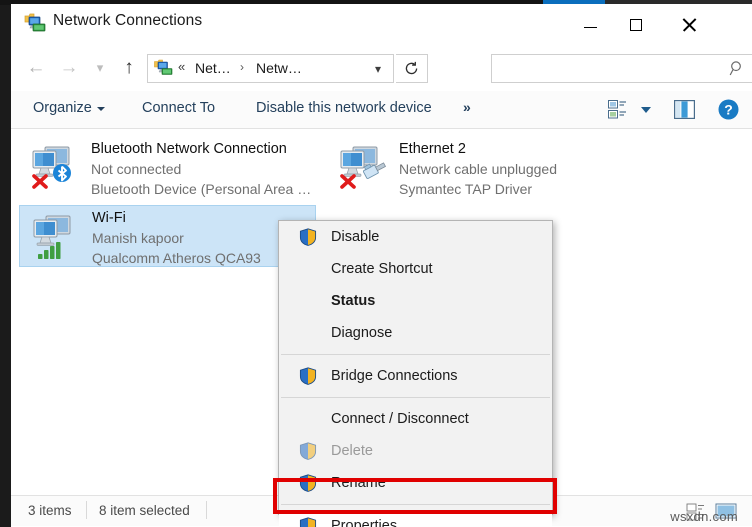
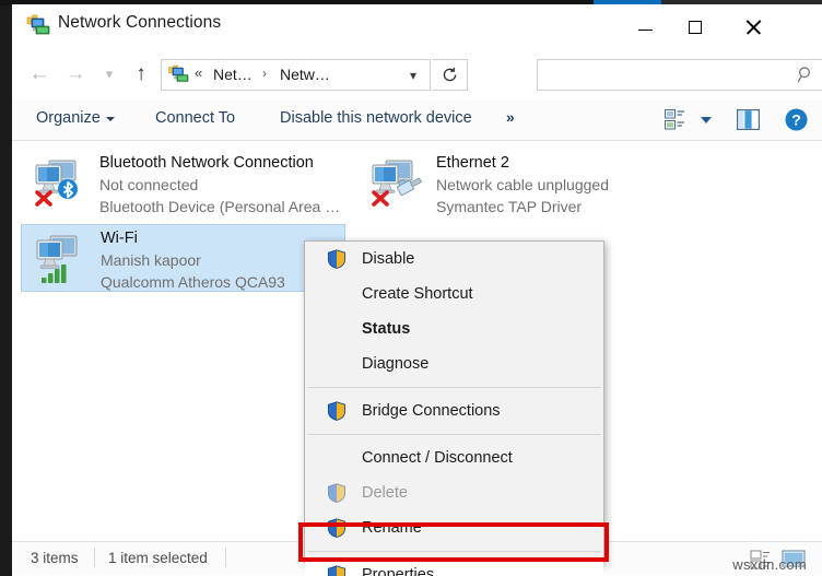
  Network Connections
  ←
  →
  ▾
  ↑
  «
  Net…
  ›
  Netw…
  ▾
  Organize
  Connect To
  Disable this network device
  »
  ?
  Bluetooth Network Connection
  Not connected
  Bluetooth Device (Personal Area …
  Ethernet 2
  Network cable unplugged
  Symantec TAP Driver
  Wi-Fi
  Manish kapoor
  Qualcomm Atheros QCA93
  Disable
  Create Shortcut
  Status
  Diagnose
  Bridge Connections
  Connect / Disconnect
  Delete
  Rename
  Properties
  3 items
- 8 item selected
+ 1 item selected
  wsxdn.com
